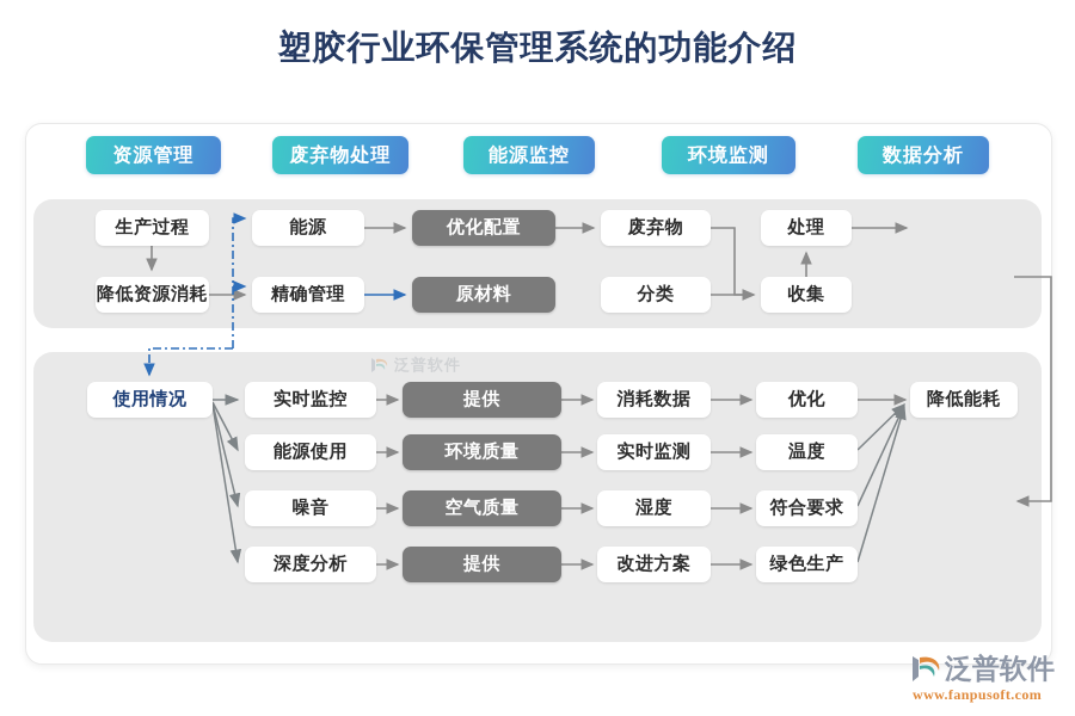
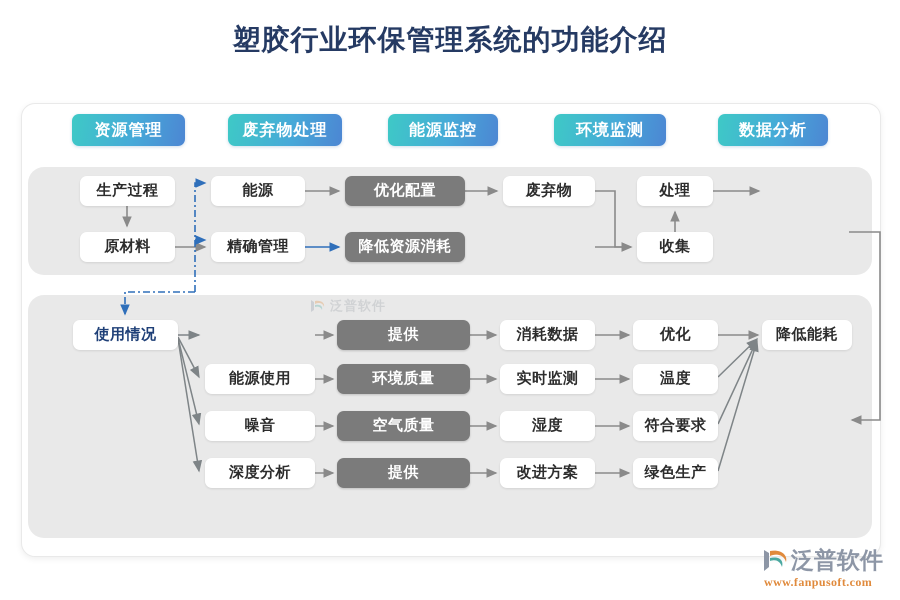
  塑胶行业环保管理系统的功能介绍
  资源管理
  废弃物处理
  能源监控
  环境监测
  数据分析
  泛普软件
  泛普软件
  www.fanpusoft.com
  生产过程
- 降低资源消耗
+ 原材料
  能源
  精确管理
  优化配置
- 原材料
+ 降低资源消耗
  废弃物
- 分类
  处理
  收集
  使用情况
- 实时监控
  提供
  消耗数据
  优化
  降低能耗
  能源使用
  环境质量
  实时监测
  温度
  噪音
  空气质量
  湿度
  符合要求
  深度分析
  提供
  改进方案
  绿色生产
